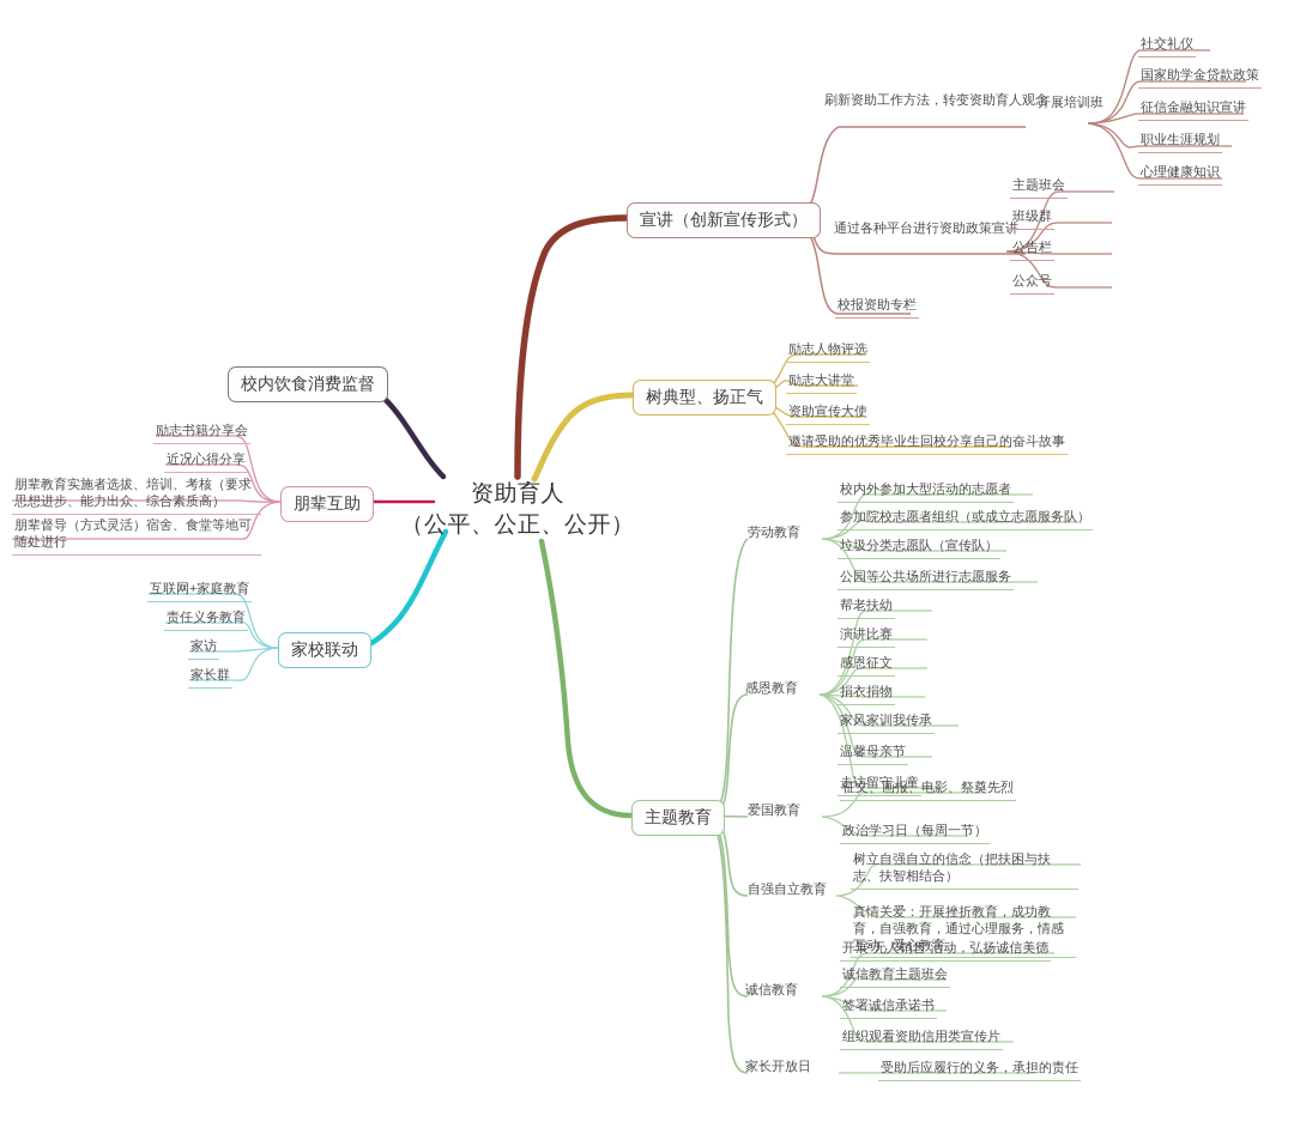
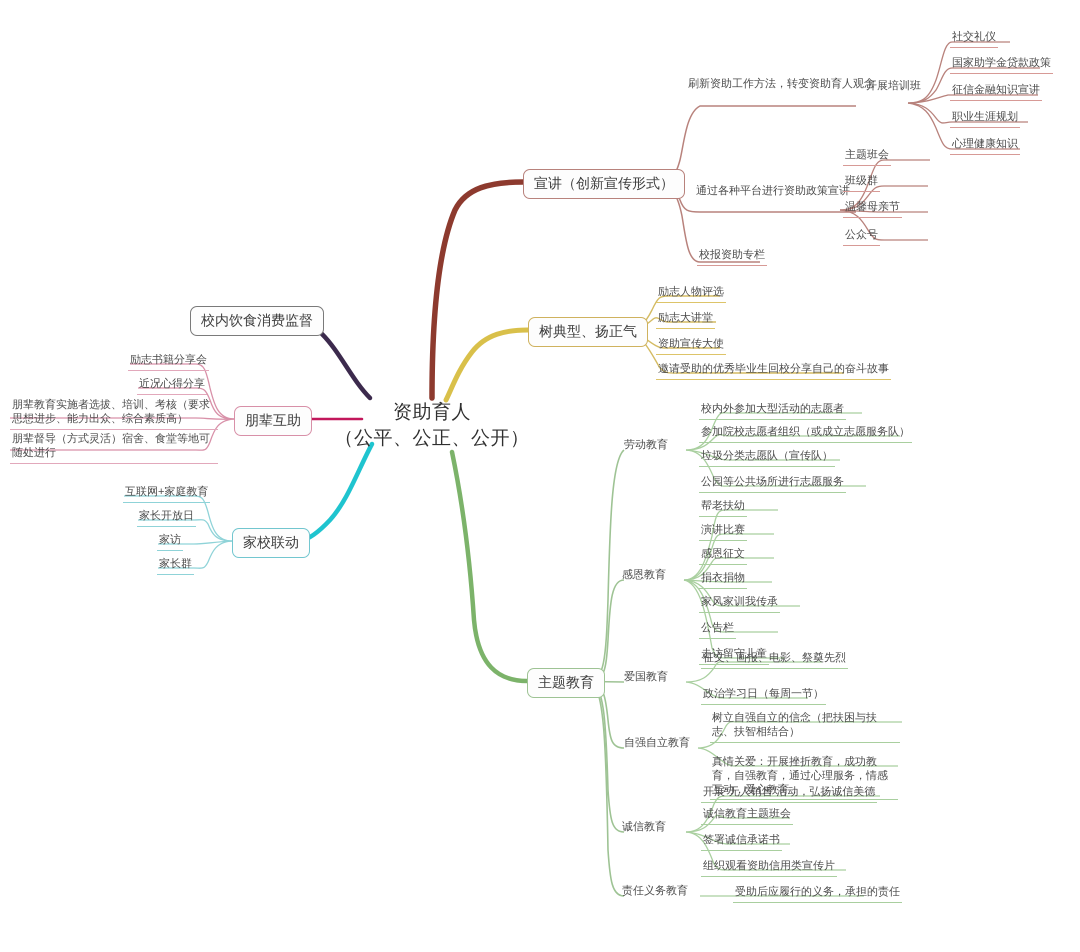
  资助育人
  （公平、公正、公开）
  宣讲（创新宣传形式）
  刷新资助工作方法，转变资助育人观念
  开展培训班
  社交礼仪
  国家助学金贷款政策
  征信金融知识宣讲
  职业生涯规划
  心理健康知识
  通过各种平台进行资助政策宣讲
  主题班会
  班级群
- 公告栏
+ 温馨母亲节
  公众号
  校报资助专栏
  树典型、扬正气
  励志人物评选
  励志大讲堂
  资助宣传大使
  邀请受助的优秀毕业生回校分享自己的奋斗故事
  主题教育
  劳动教育
  校内外参加大型活动的志愿者
  参加院校志愿者组织（或成立志愿服务队）
  垃圾分类志愿队（宣传队）
  公园等公共场所进行志愿服务
  感恩教育
  帮老扶幼
  演讲比赛
  感恩征文
  捐衣捐物
  家风家训我传承
- 温馨母亲节
+ 公告栏
  走访留守儿童
  爱国教育
  征文、画报、电影、祭奠先烈
  政治学习日（每周一节）
  自强自立教育
  树立自强自立的信念（把扶困与扶志、扶智相结合）
  真情关爱：开展挫折教育，成功教育，自强教育，通过心理服务，情感互动，爱心教育，
  诚信教育
  开展“无人销售”活动，弘扬诚信美德
  诚信教育主题班会
  签署诚信承诺书
  组织观看资助信用类宣传片
- 家长开放日
+ 责任义务教育
  受助后应履行的义务，承担的责任
  校内饮食消费监督
  朋辈互助
  励志书籍分享会
  近况心得分享
  朋辈教育实施者选拔、培训、考核（要求思想进步、能力出众、综合素质高）
  朋辈督导（方式灵活）宿舍、食堂等地可随处进行
  家校联动
  互联网+家庭教育
- 责任义务教育
+ 家长开放日
  家访
  家长群
